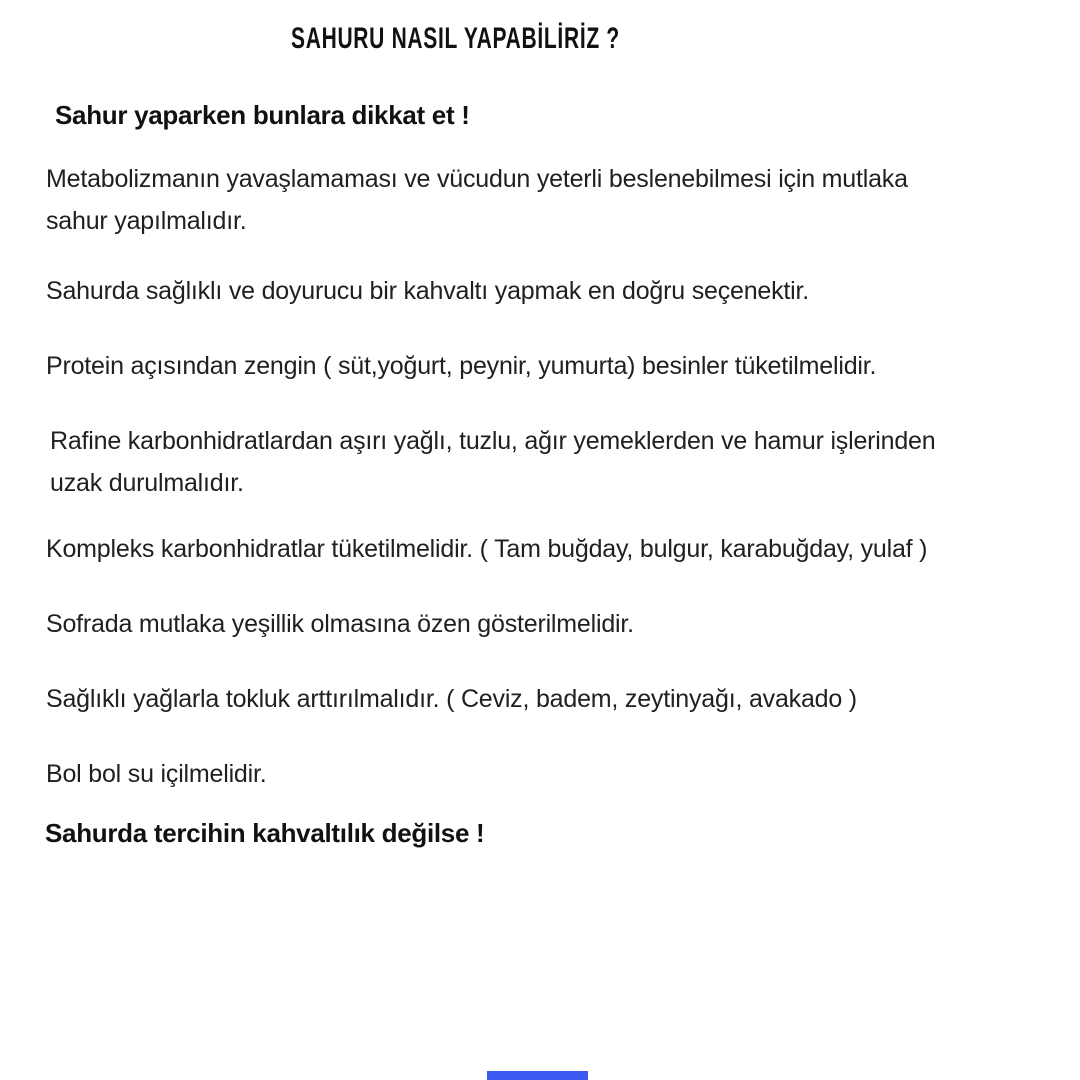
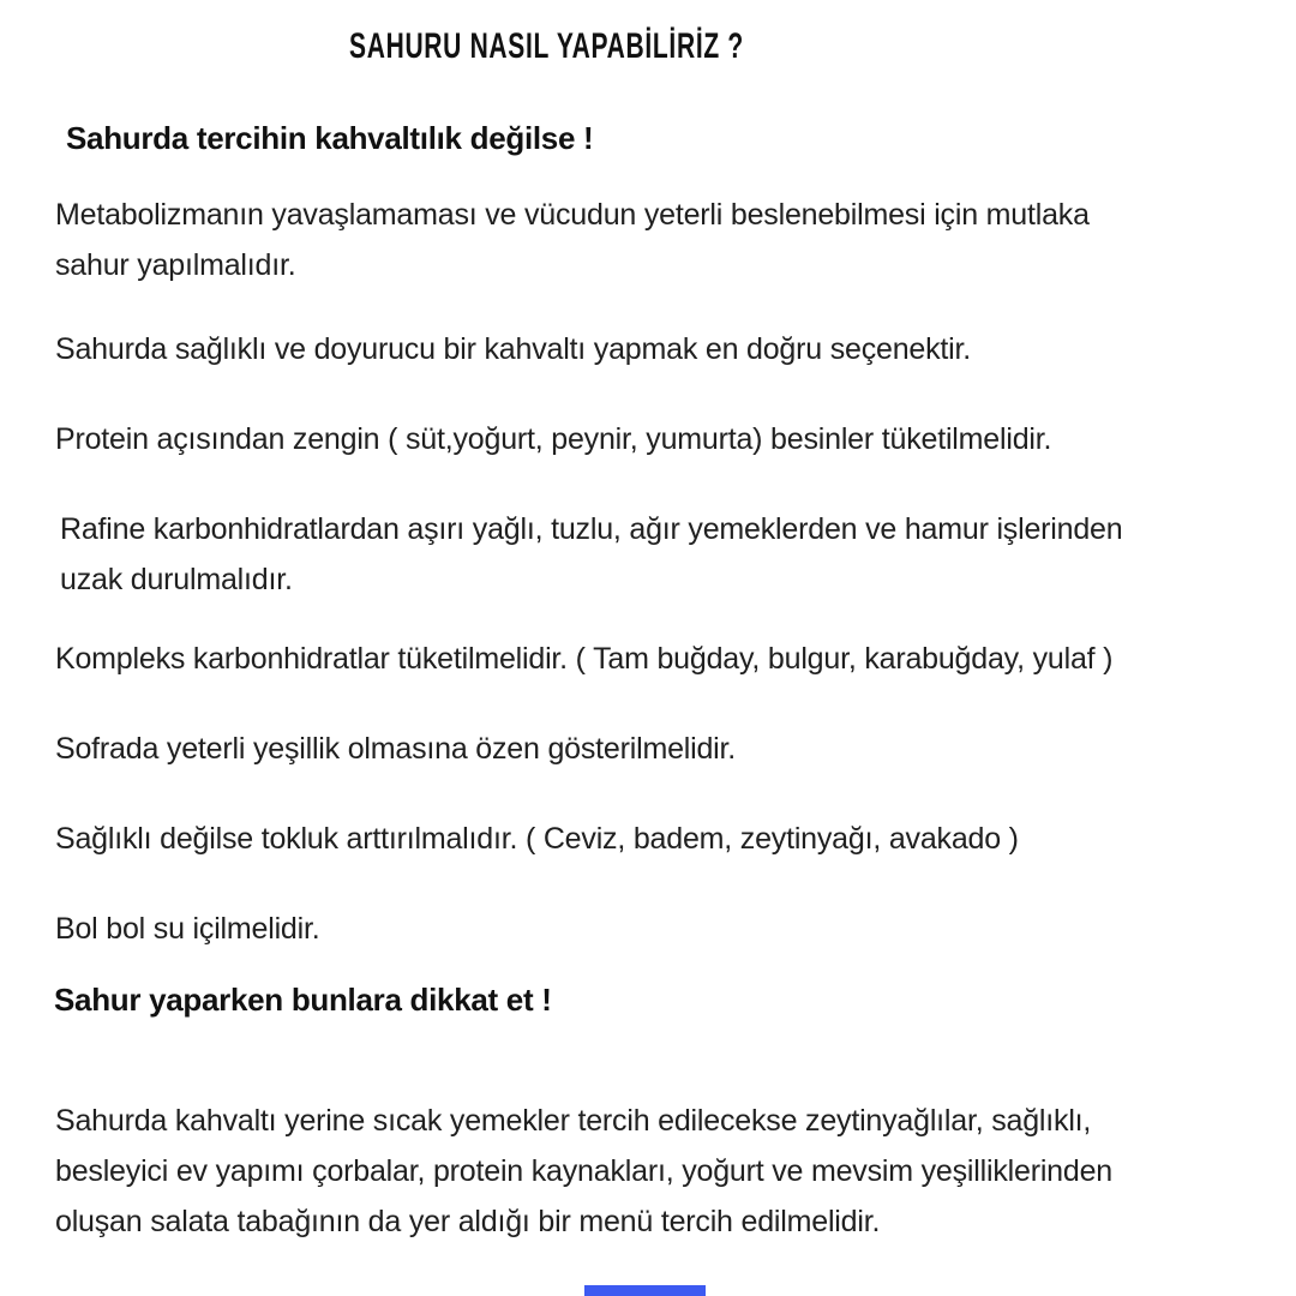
  SAHURU NASIL YAPABİLİRİZ ?
- Sahur yaparken bunlara dikkat et !
+ Sahurda tercihin kahvaltılık değilse !
  Metabolizmanın yavaşlamaması ve vücudun yeterli beslenebilmesi için mutlaka
  sahur yapılmalıdır.
  Sahurda sağlıklı ve doyurucu bir kahvaltı yapmak en doğru seçenektir.
  Protein açısından zengin ( süt,yoğurt, peynir, yumurta) besinler tüketilmelidir.
  Rafine karbonhidratlardan aşırı yağlı, tuzlu, ağır yemeklerden ve hamur işlerinden
  uzak durulmalıdır.
  Kompleks karbonhidratlar tüketilmelidir. ( Tam buğday, bulgur, karabuğday, yulaf )
- Sofrada mutlaka yeşillik olmasına özen gösterilmelidir.
+ Sofrada yeterli yeşillik olmasına özen gösterilmelidir.
- Sağlıklı yağlarla tokluk arttırılmalıdır. ( Ceviz, badem, zeytinyağı, avakado )
+ Sağlıklı değilse tokluk arttırılmalıdır. ( Ceviz, badem, zeytinyağı, avakado )
  Bol bol su içilmelidir.
- Sahurda tercihin kahvaltılık değilse !
+ Sahur yaparken bunlara dikkat et !
+ Sahurda kahvaltı yerine sıcak yemekler tercih edilecekse zeytinyağlılar, sağlıklı,
+ besleyici ev yapımı çorbalar, protein kaynakları, yoğurt ve mevsim yeşilliklerinden
+ oluşan salata tabağının da yer aldığı bir menü tercih edilmelidir.
